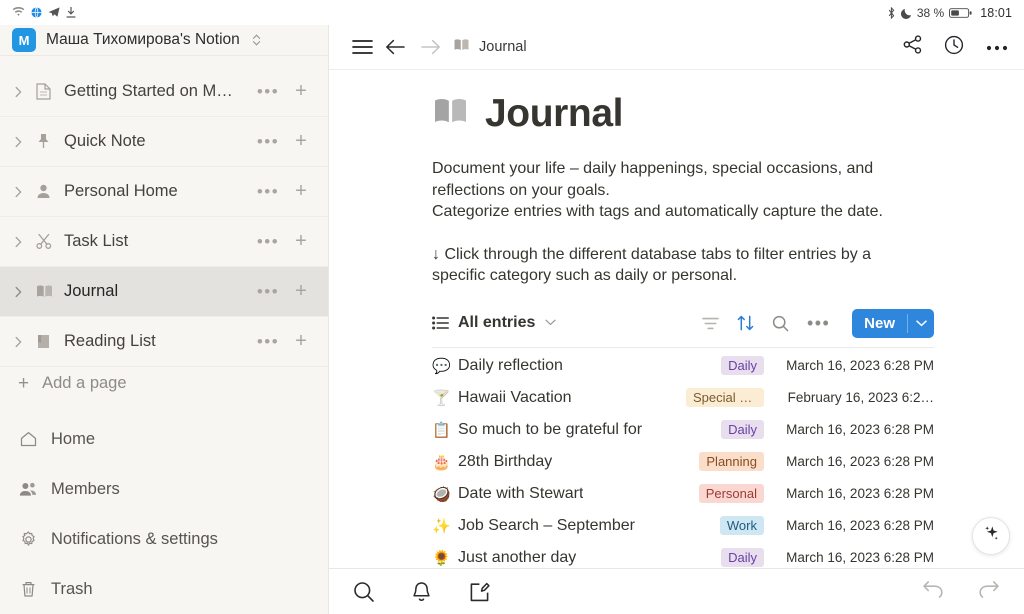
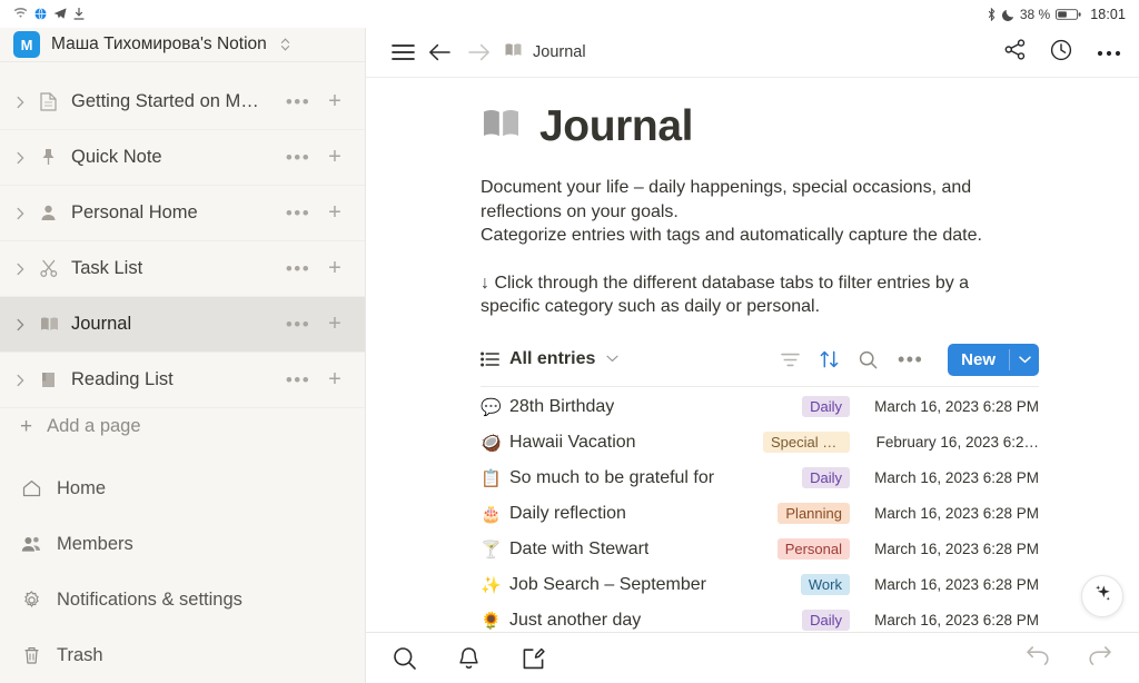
  38 %
  18:01
  M
  Маша Тихомирова's Notion
  Getting Started on M…
  •••
  +
  Quick Note
  •••
  +
  Personal Home
  •••
  +
  Task List
  •••
  +
  Journal
  •••
  +
  Reading List
  •••
  +
  +
  Add a page
  Home
  Members
  Notifications & settings
  Trash
  Journal
  Journal
  Document your life – daily happenings, special occasions, and reflections on your goals.
  Categorize entries with tags and automatically capture the date.
  ↓ Click through the different database tabs to filter entries by a specific category such as daily or personal.
  All entries
  •••
  New
  💬
- Daily reflection
+ 28th Birthday
  Daily
  March 16, 2023 6:28 PM
- 🍸
+ 🥥
  Hawaii Vacation
  Special E…
  February 16, 2023 6:2…
  📋
  So much to be grateful for
  Daily
  March 16, 2023 6:28 PM
  🎂
- 28th Birthday
+ Daily reflection
  Planning
  March 16, 2023 6:28 PM
- 🥥
+ 🍸
  Date with Stewart
  Personal
  March 16, 2023 6:28 PM
  ✨
  Job Search – September
  Work
  March 16, 2023 6:28 PM
  🌻
  Just another day
  Daily
  March 16, 2023 6:28 PM
